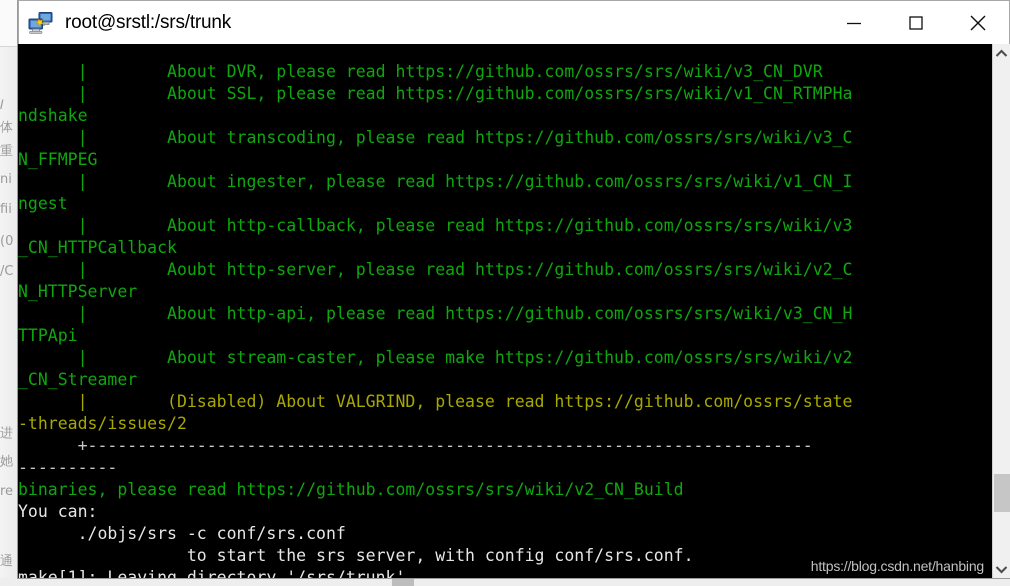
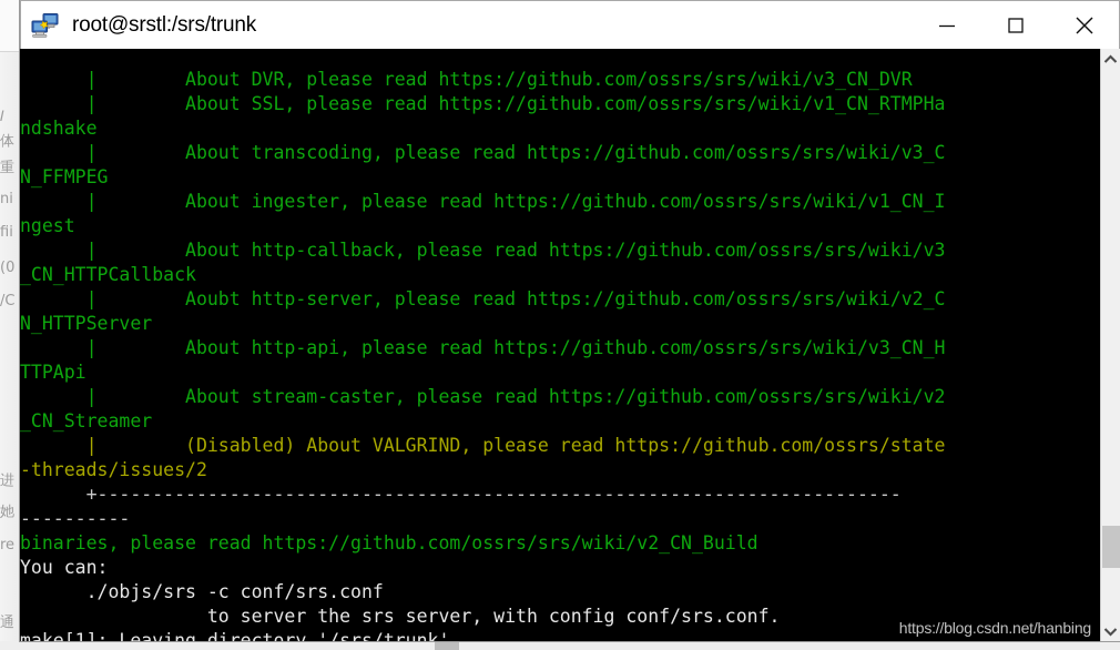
  𝐼
  体
  重
  ni
  fii
  (0
  /C
  进
  她
  re
  通
  root@srstl:/srs/trunk
  | About DVR, please read https://github.com/ossrs/srs/wiki/v3_CN_DVR
  | About SSL, please read https://github.com/ossrs/srs/wiki/v1_CN_RTMPHa
  ndshake
  | About transcoding, please read https://github.com/ossrs/srs/wiki/v3_C
  N_FFMPEG
  | About ingester, please read https://github.com/ossrs/srs/wiki/v1_CN_I
  ngest
  | About http-callback, please read https://github.com/ossrs/srs/wiki/v3
  _CN_HTTPCallback
  | Aoubt http-server, please read https://github.com/ossrs/srs/wiki/v2_C
  N_HTTPServer
  | About http-api, please read https://github.com/ossrs/srs/wiki/v3_CN_H
  TTPApi
- | About stream-caster, please make https://github.com/ossrs/srs/wiki/v2
+ | About stream-caster, please read https://github.com/ossrs/srs/wiki/v2
  _CN_Streamer
  | (Disabled) About VALGRIND, please read https://github.com/ossrs/state
  -threads/issues/2
  +-------------------------------------------------------------------------
  ----------
  binaries, please read https://github.com/ossrs/srs/wiki/v2_CN_Build
  You can:
  ./objs/srs -c conf/srs.conf
- to start the srs server, with config conf/srs.conf.
+ to server the srs server, with config conf/srs.conf.
  make[1]: Leaving directory '/srs/trunk'
  https://blog.csdn.net/hanbing
